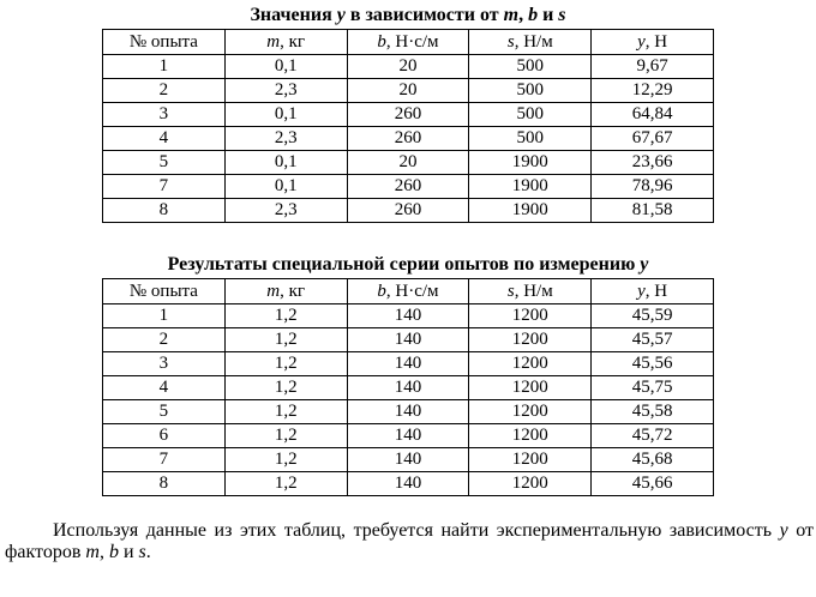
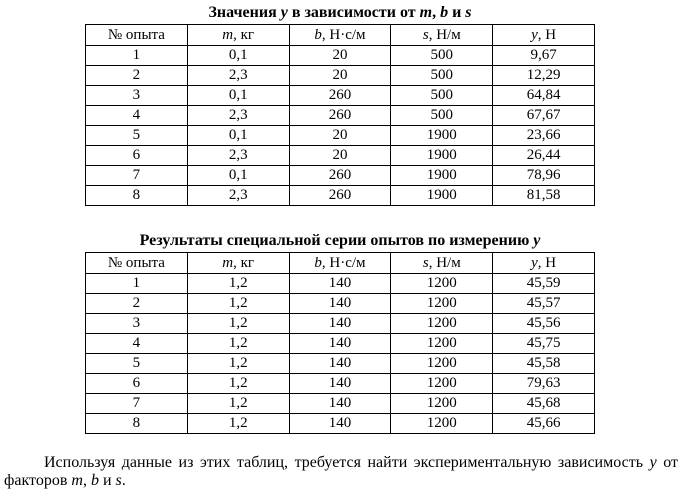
  Значения y в зависимости от m, b и s
  № опыта	m, кг	b, Н·с/м	s, Н/м	y, Н
  1	0,1	20	500	9,67
  2	2,3	20	500	12,29
  3	0,1	260	500	64,84
  4	2,3	260	500	67,67
  5	0,1	20	1900	23,66
+ 6	2,3	20	1900	26,44
  7	0,1	260	1900	78,96
  8	2,3	260	1900	81,58
  Результаты специальной серии опытов по измерению y
  № опыта	m, кг	b, Н·с/м	s, Н/м	y, Н
  1	1,2	140	1200	45,59
  2	1,2	140	1200	45,57
  3	1,2	140	1200	45,56
  4	1,2	140	1200	45,75
  5	1,2	140	1200	45,58
- 6	1,2	140	1200	45,72
+ 6	1,2	140	1200	79,63
  7	1,2	140	1200	45,68
  8	1,2	140	1200	45,66
  Используя данные из этих таблиц, требуется найти экспериментальную зависимость y от факторов m, b и s.
